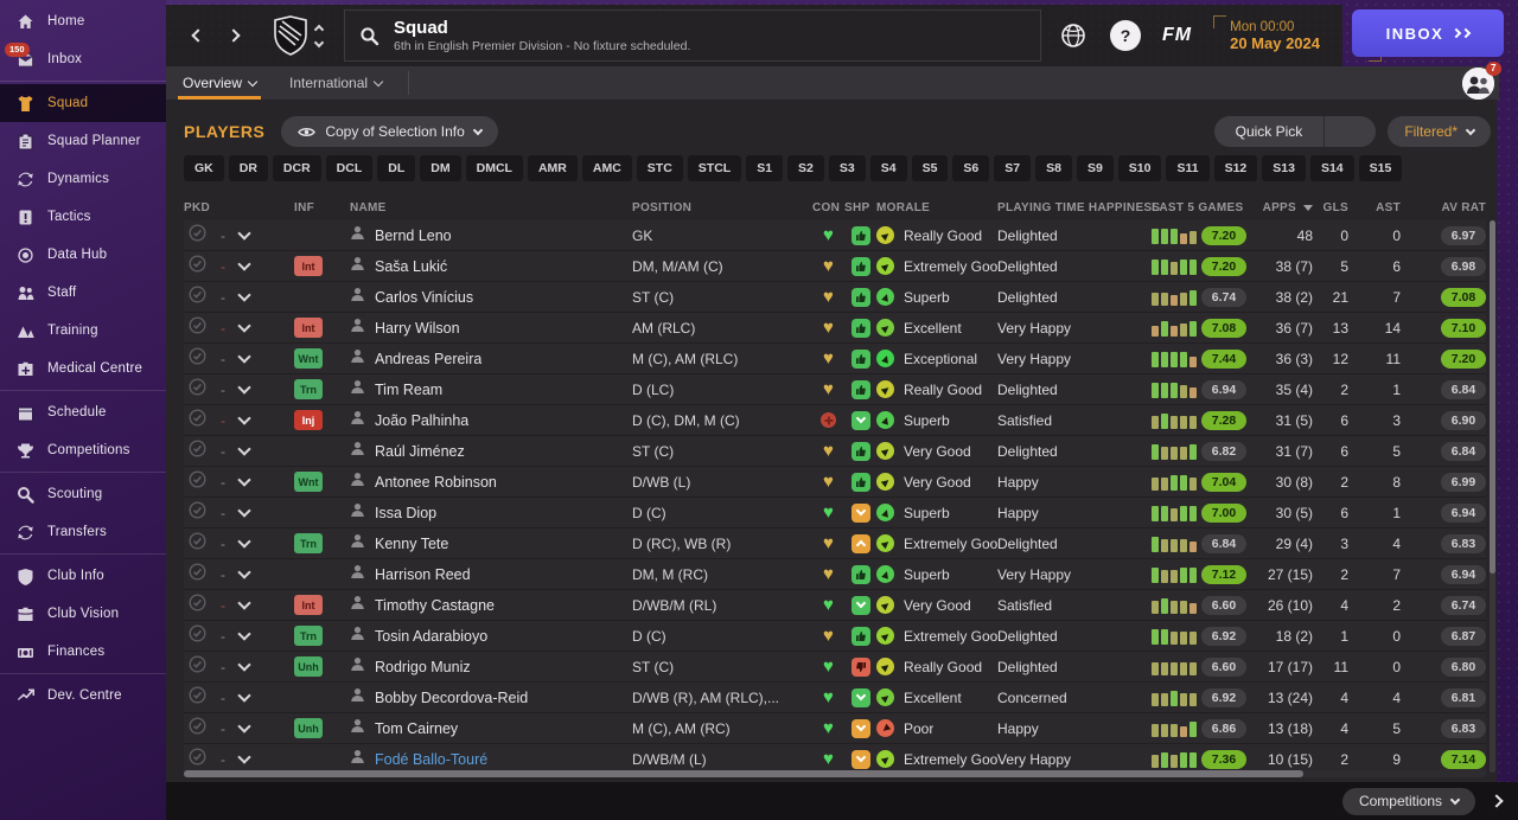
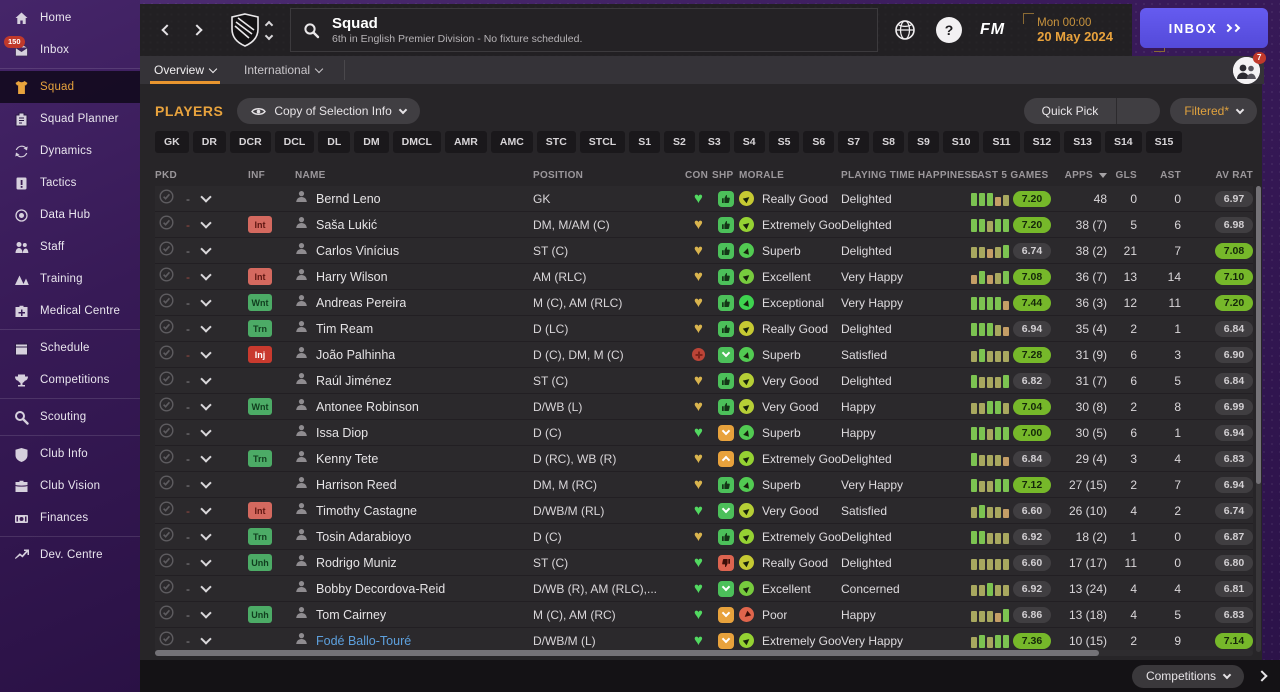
  Home
  150
  Inbox
  Squad
  Squad Planner
  Dynamics
  Tactics
  Data Hub
  Staff
  Training
  Medical Centre
  Schedule
  Competitions
  Scouting
- Transfers
  Club Info
  Club Vision
  Finances
  Dev. Centre
  Squad
  6th in English Premier Division - No fixture scheduled.
  ?
  FM
  Mon 00:00
  20 May 2024
  INBOX
  Overview
  International
  7
  PLAYERS
  Copy of Selection Info
  Quick Pick
  Filtered*
  GK
  DR
  DCR
  DCL
  DL
  DM
  DMCL
  AMR
  AMC
  STC
  STCL
  S1
  S2
  S3
  S4
  S5
  S6
  S7
  S8
  S9
  S10
  S11
  S12
  S13
  S14
  S15
  PKD
  INF
  NAME
  POSITION
  CON
  SHP
  MORALE
  PLAYING TIME HAPPINES
  LAST 5 GAMES
  APPS
  GLS
  AST
  AV RAT
  -
  Bernd Leno
  GK
  ♥
  Really Good
  Delighted
  7.20
  48
  0
  0
  6.97
  -
  Int
  Saša Lukić
  DM, M/AM (C)
  ♥
  Extremely Goo
  Delighted
  7.20
  38 (7)
  5
  6
  6.98
  -
  Carlos Vinícius
  ST (C)
  ♥
  Superb
  Delighted
  6.74
  38 (2)
  21
  7
  7.08
  -
  Int
  Harry Wilson
  AM (RLC)
  ♥
  Excellent
  Very Happy
  7.08
  36 (7)
  13
  14
  7.10
  -
  Wnt
  Andreas Pereira
  M (C), AM (RLC)
  ♥
  Exceptional
  Very Happy
  7.44
  36 (3)
  12
  11
  7.20
  -
  Trn
  Tim Ream
  D (LC)
  ♥
  Really Good
  Delighted
  6.94
  35 (4)
  2
  1
  6.84
  -
  Inj
  João Palhinha
  D (C), DM, M (C)
  Superb
  Satisfied
  7.28
- 31 (5)
+ 31 (9)
  6
  3
  6.90
  -
  Raúl Jiménez
  ST (C)
  ♥
  Very Good
  Delighted
  6.82
  31 (7)
  6
  5
  6.84
  -
  Wnt
  Antonee Robinson
  D/WB (L)
  ♥
  Very Good
  Happy
  7.04
  30 (8)
  2
  8
  6.99
  -
  Issa Diop
  D (C)
  ♥
  Superb
  Happy
  7.00
  30 (5)
  6
  1
  6.94
  -
  Trn
  Kenny Tete
  D (RC), WB (R)
  ♥
  Extremely Goo
  Delighted
  6.84
  29 (4)
  3
  4
  6.83
  -
  Harrison Reed
  DM, M (RC)
  ♥
  Superb
  Very Happy
  7.12
  27 (15)
  2
  7
  6.94
  -
  Int
  Timothy Castagne
  D/WB/M (RL)
  ♥
  Very Good
  Satisfied
  6.60
  26 (10)
  4
  2
  6.74
  -
  Trn
  Tosin Adarabioyo
  D (C)
  ♥
  Extremely Goo
  Delighted
  6.92
  18 (2)
  1
  0
  6.87
  -
  Unh
  Rodrigo Muniz
  ST (C)
  ♥
  Really Good
  Delighted
  6.60
  17 (17)
  11
  0
  6.80
  -
  Bobby Decordova-Reid
  D/WB (R), AM (RLC),...
  ♥
  Excellent
  Concerned
  6.92
  13 (24)
  4
  4
  6.81
  -
  Unh
  Tom Cairney
  M (C), AM (RC)
  ♥
  Poor
  Happy
  6.86
  13 (18)
  4
  5
  6.83
  -
  Fodé Ballo-Touré
  D/WB/M (L)
  ♥
  Extremely Goo
  Very Happy
  7.36
  10 (15)
  2
  9
  7.14
  Competitions
